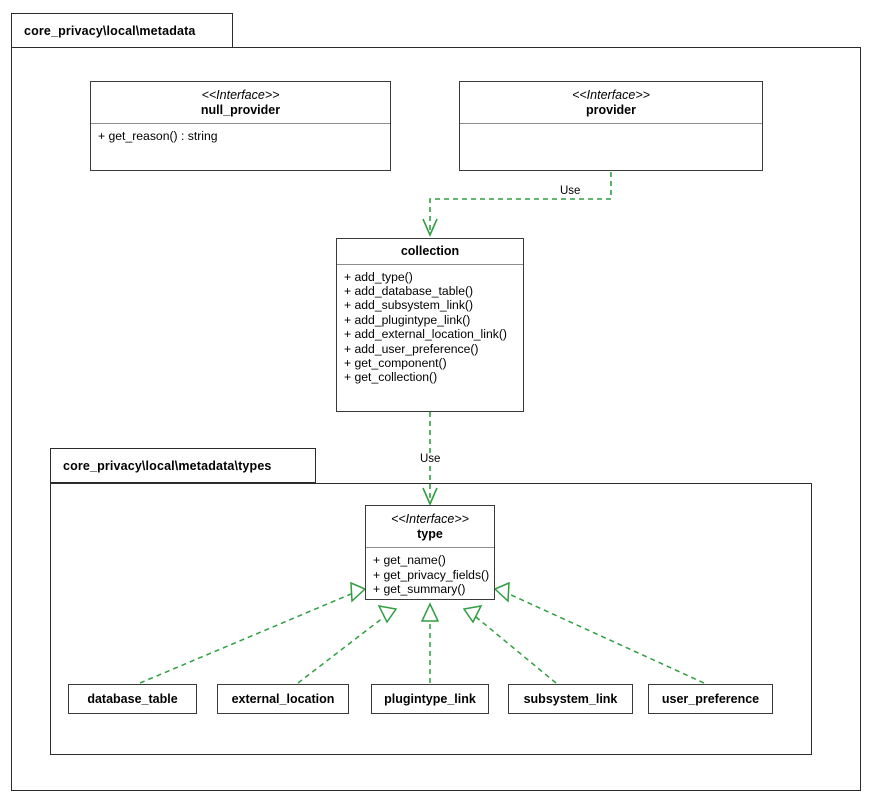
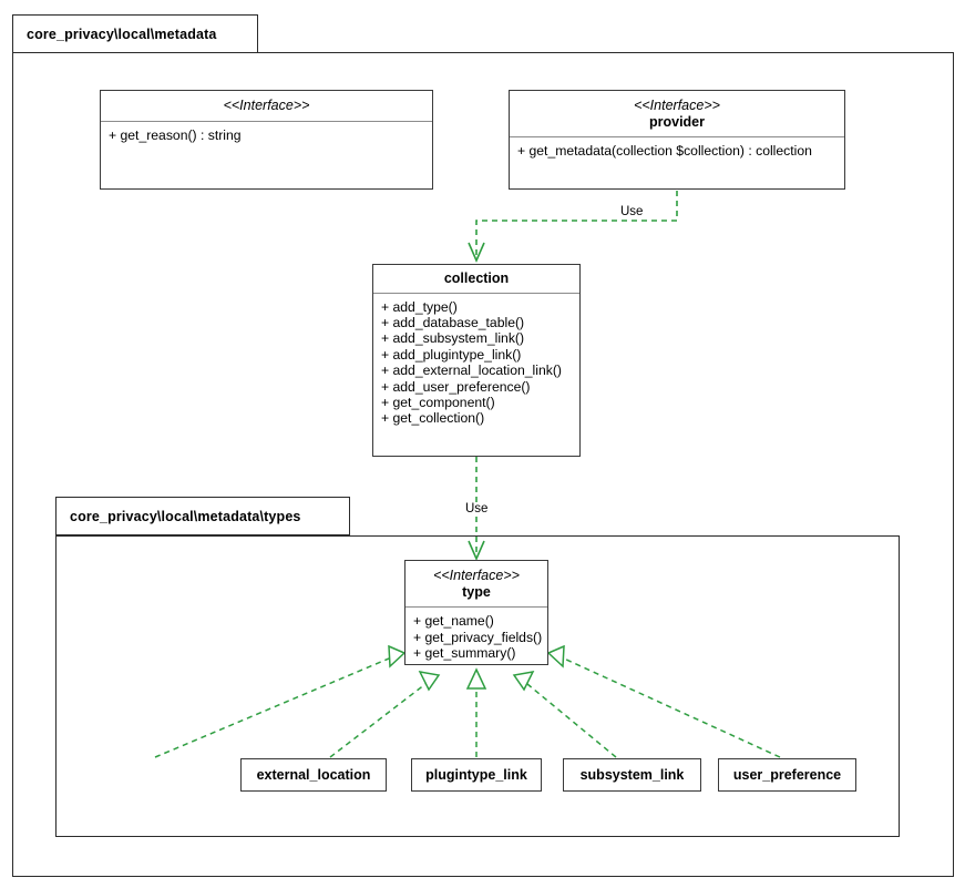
  core_privacy\local\metadata
  core_privacy\local\metadata\types
  <<Interface>>
- null_provider
  + get_reason() : string
  <<Interface>>
  provider
+ + get_metadata(collection $collection) : collection
  collection
  + add_type()
  + add_database_table()
  + add_subsystem_link()
  + add_plugintype_link()
  + add_external_location_link()
  + add_user_preference()
  + get_component()
  + get_collection()
  <<Interface>>
  type
  + get_name()
  + get_privacy_fields()
  + get_summary()
- database_table
  external_location
  plugintype_link
  subsystem_link
  user_preference
  Use
  Use
